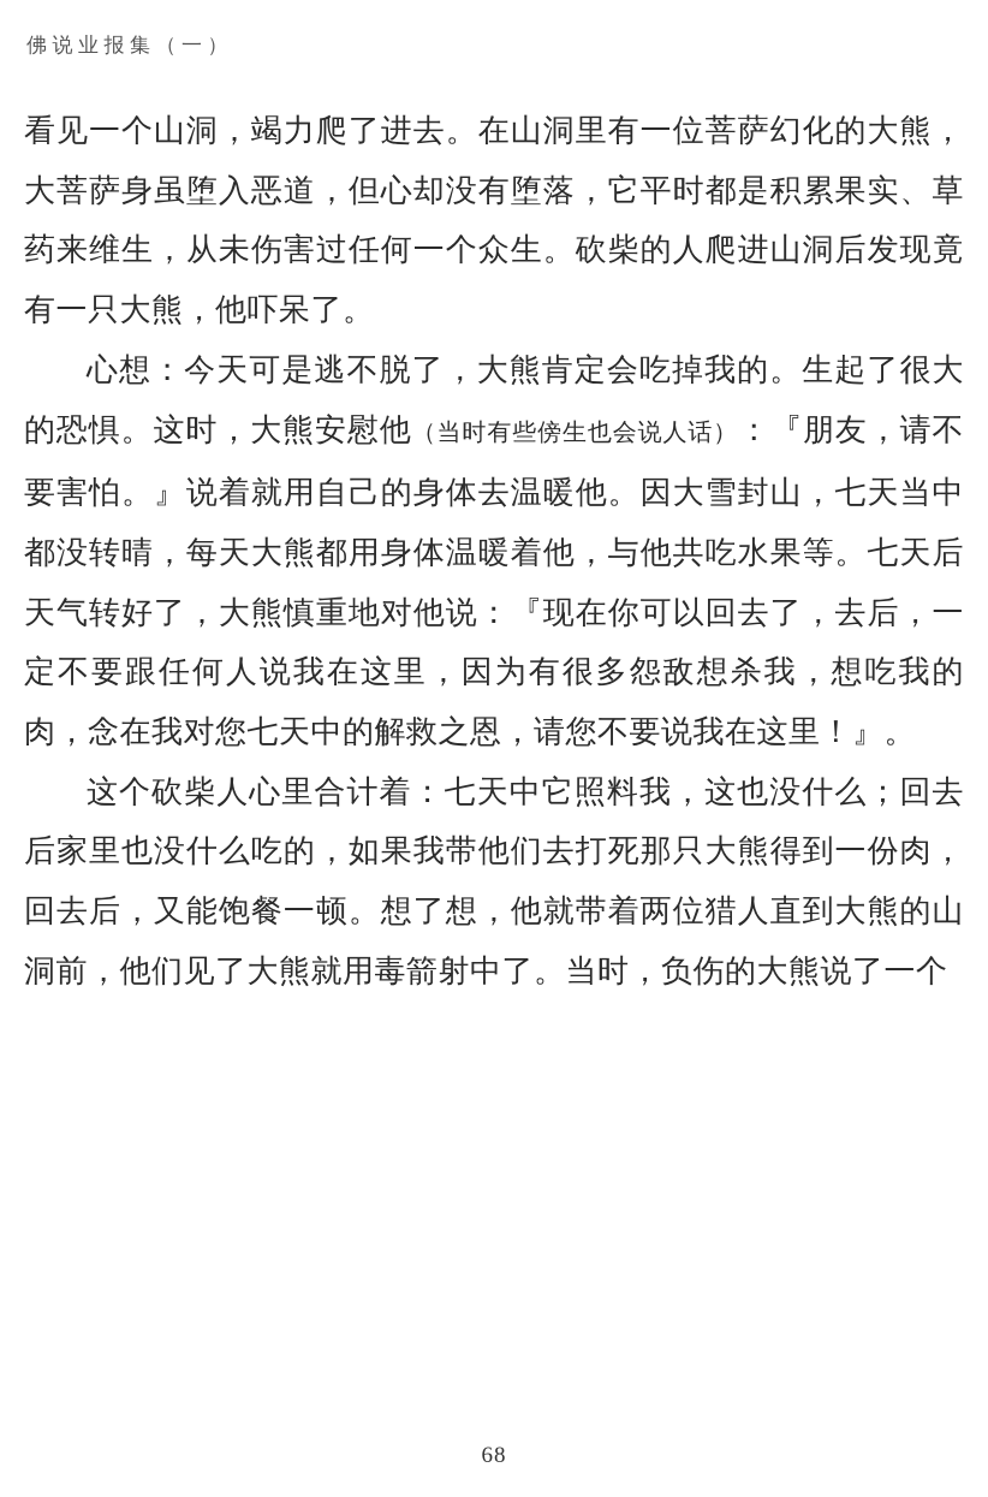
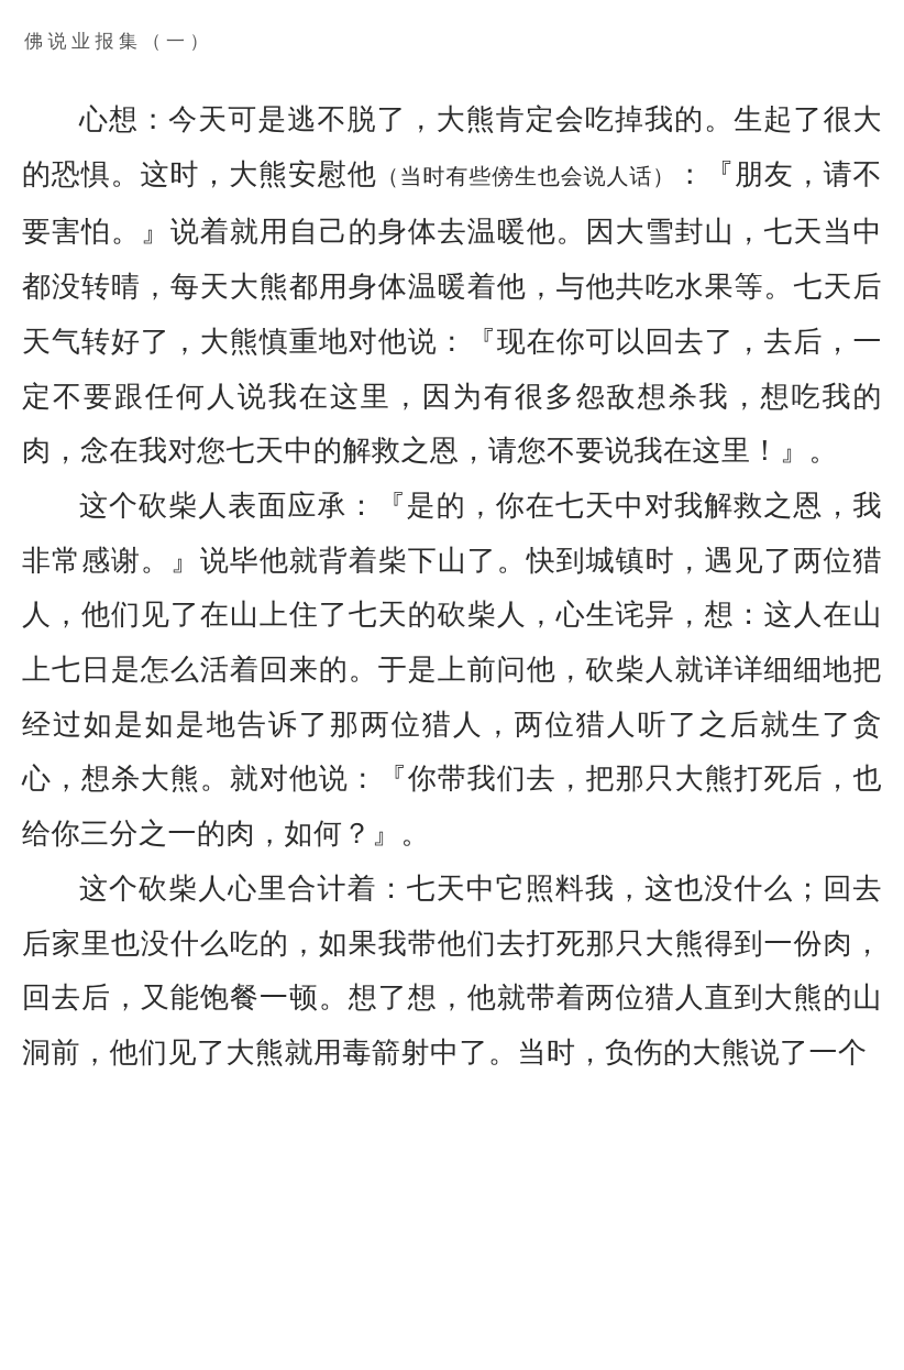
  佛说业报集（一）
- 看见一个山洞，竭力爬了进去。在山洞里有一位菩萨幻化的大熊，大菩萨身虽堕入恶道，但心却没有堕落，它平时都是积累果实、草药来维生，从未伤害过任何一个众生。砍柴的人爬进山洞后发现竟有一只大熊，他吓呆了。
  心想：今天可是逃不脱了，大熊肯定会吃掉我的。生起了很大的恐惧。这时，大熊安慰他（当时有些傍生也会说人话）：『朋友，请不要害怕。』说着就用自己的身体去温暖他。因大雪封山，七天当中都没转晴，每天大熊都用身体温暖着他，与他共吃水果等。七天后天气转好了，大熊慎重地对他说：『现在你可以回去了，去后，一定不要跟任何人说我在这里，因为有很多怨敌想杀我，想吃我的肉，念在我对您七天中的解救之恩，请您不要说我在这里！』。
+ 这个砍柴人表面应承：『是的，你在七天中对我解救之恩，我非常感谢。』说毕他就背着柴下山了。快到城镇时，遇见了两位猎人，他们见了在山上住了七天的砍柴人，心生诧异，想：这人在山上七日是怎么活着回来的。于是上前问他，砍柴人就详详细细地把经过如是如是地告诉了那两位猎人，两位猎人听了之后就生了贪心，想杀大熊。就对他说：『你带我们去，把那只大熊打死后，也给你三分之一的肉，如何？』。
  这个砍柴人心里合计着：七天中它照料我，这也没什么；回去后家里也没什么吃的，如果我带他们去打死那只大熊得到一份肉，回去后，又能饱餐一顿。想了想，他就带着两位猎人直到大熊的山洞前，他们见了大熊就用毒箭射中了。当时，负伤的大熊说了一个
- 68
